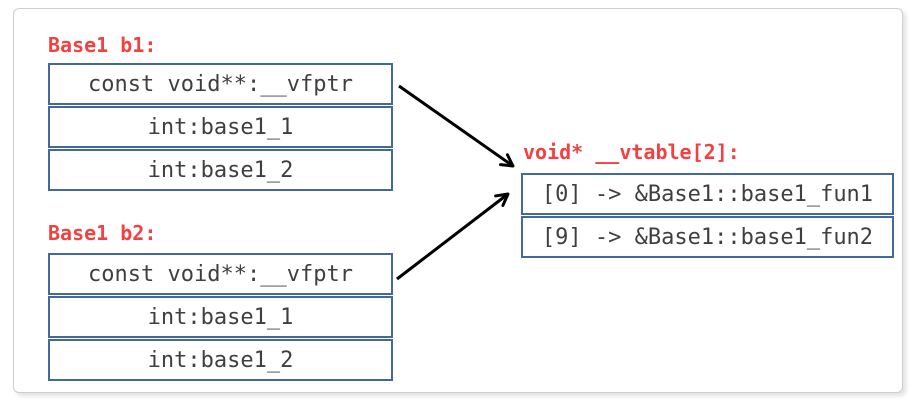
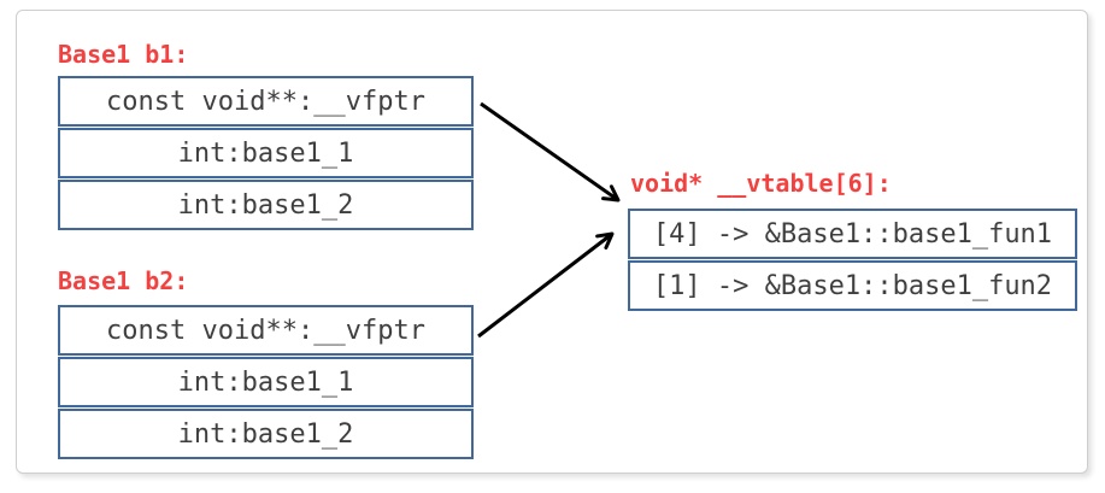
  Base1 b1:
  const void**:__vfptr
  int:base1_1
  int:base1_2
  Base1 b2:
  const void**:__vfptr
  int:base1_1
  int:base1_2
- void* __vtable[2]:
+ void* __vtable[6]:
- [0] -> &Base1::base1_fun1
+ [4] -> &Base1::base1_fun1
- [9] -> &Base1::base1_fun2
+ [1] -> &Base1::base1_fun2
